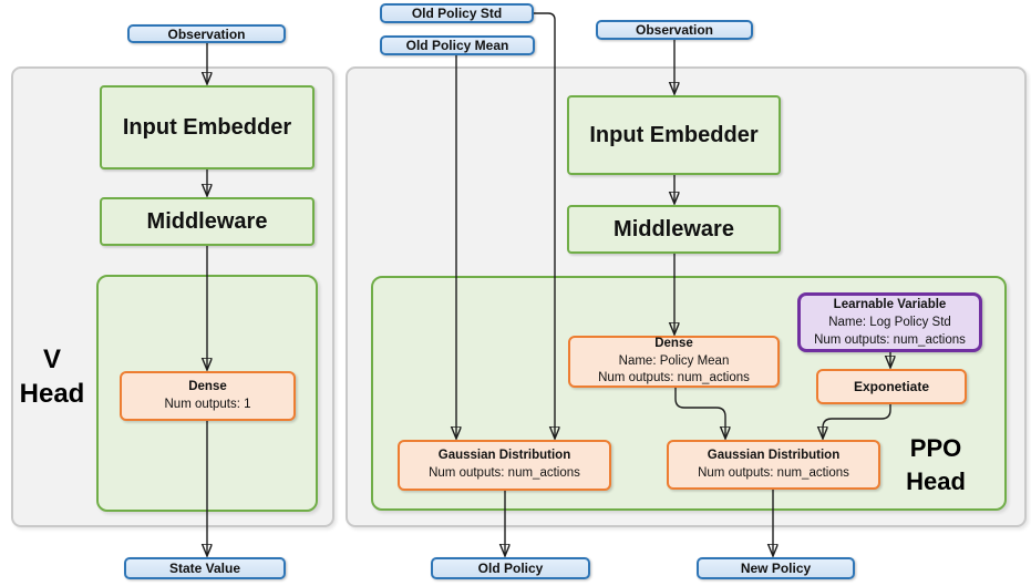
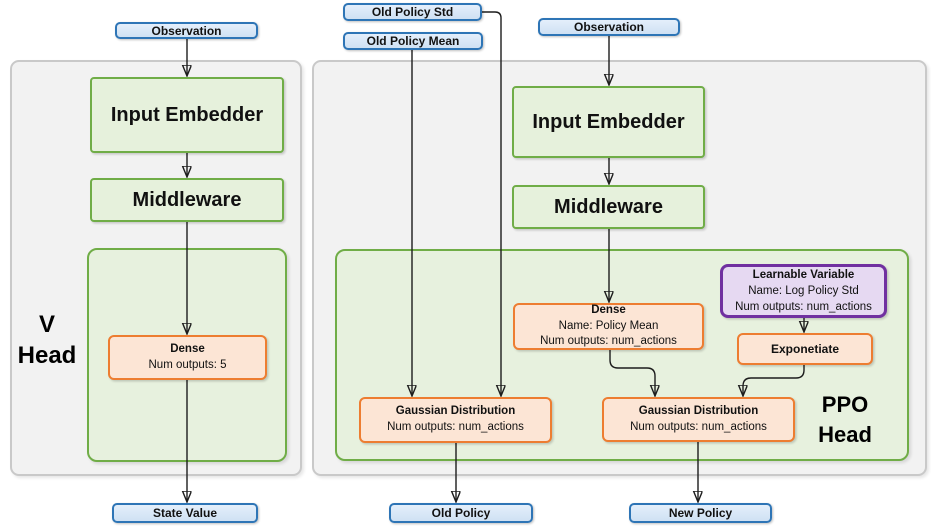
  V
  Head
  PPO
  Head
  Observation
  Input Embedder
  Middleware
  Dense
- Num outputs: 1
+ Num outputs: 5
  State Value
  Old Policy Std
  Old Policy Mean
  Observation
  Input Embedder
  Middleware
  Dense
  Name: Policy Mean
  Num outputs: num_actions
  Learnable Variable
  Name: Log Policy Std
  Num outputs: num_actions
  Exponetiate
  Gaussian Distribution
  Num outputs: num_actions
  Gaussian Distribution
  Num outputs: num_actions
  Old Policy
  New Policy
